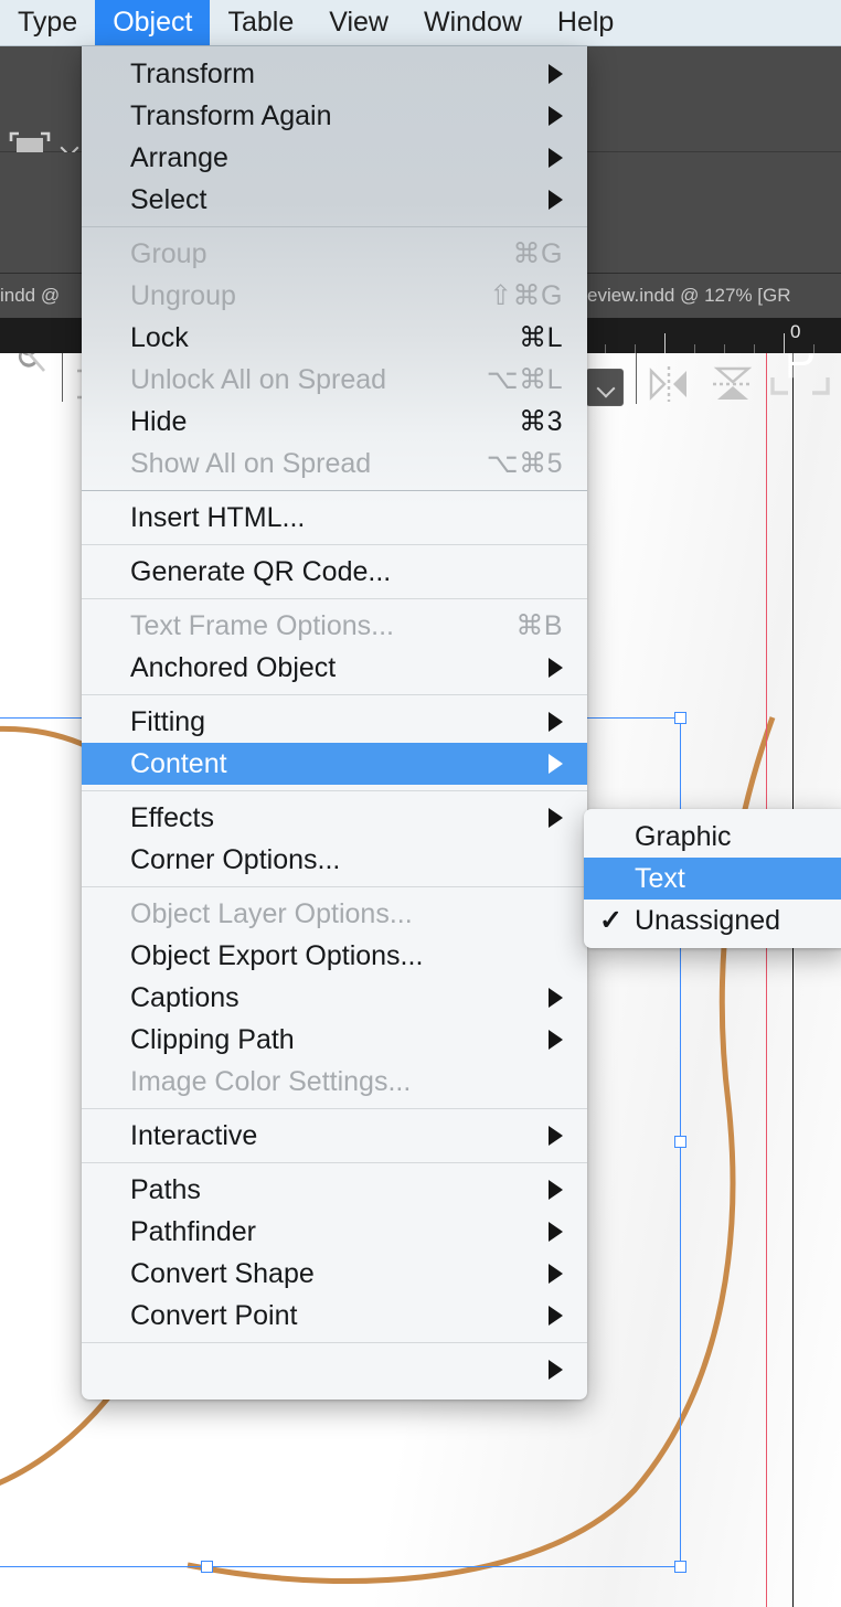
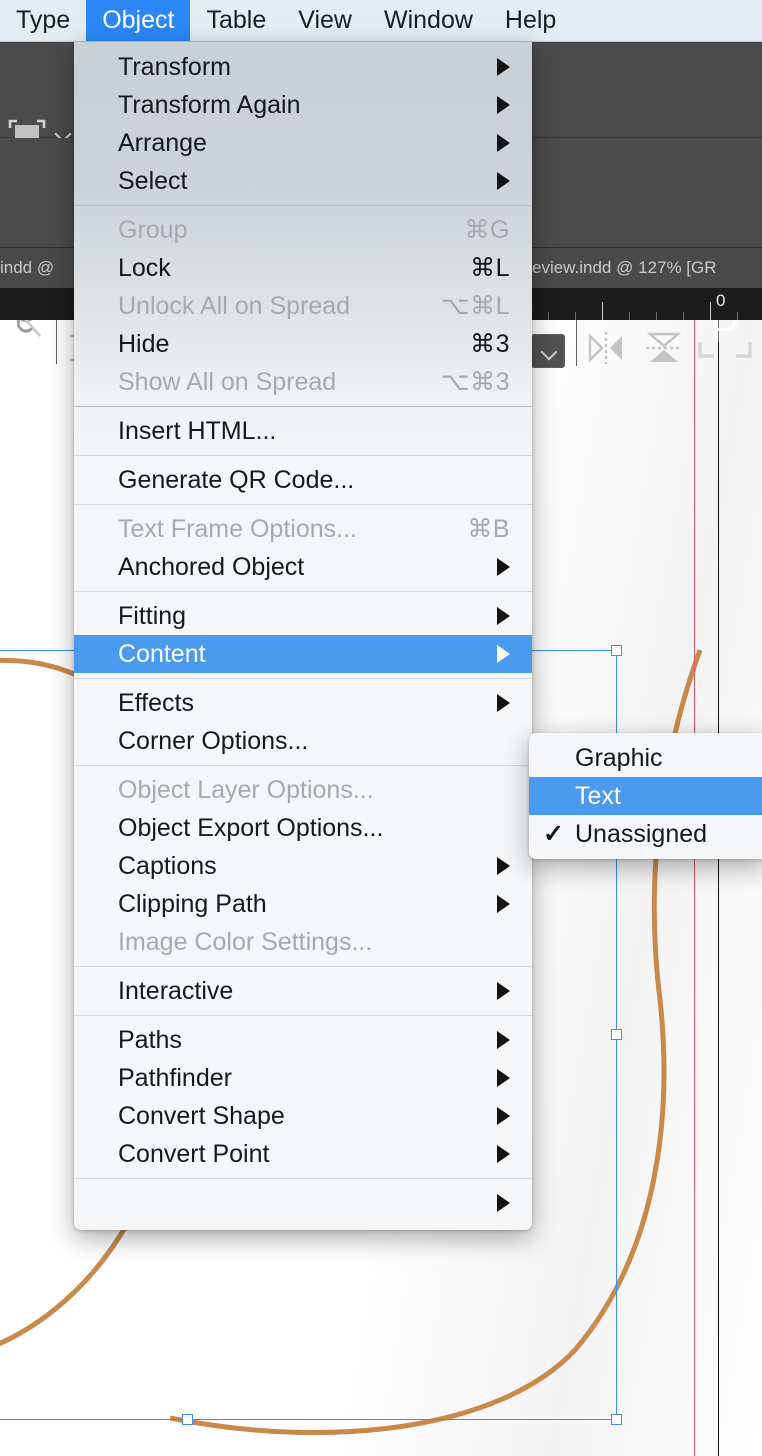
  P
  indd @
  eview.indd @ 127% [GR
  0
  Type
  Object
  Table
  View
  Window
  Help
  Transform
  Transform Again
  Arrange
  Select
  Group
  ⌘G
- Ungroup
- ⇧⌘G
  Lock
  ⌘L
  Unlock All on Spread
  ⌥⌘L
  Hide
  ⌘3
  Show All on Spread
- ⌥⌘5
+ ⌥⌘3
  Insert HTML...
  Generate QR Code...
  Text Frame Options...
  ⌘B
  Anchored Object
  Fitting
  Content
  Effects
  Corner Options...
  Object Layer Options...
  Object Export Options...
  Captions
  Clipping Path
  Image Color Settings...
  Interactive
  Paths
  Pathfinder
  Convert Shape
  Convert Point
  Graphic
  Text
  ✓
  Unassigned
